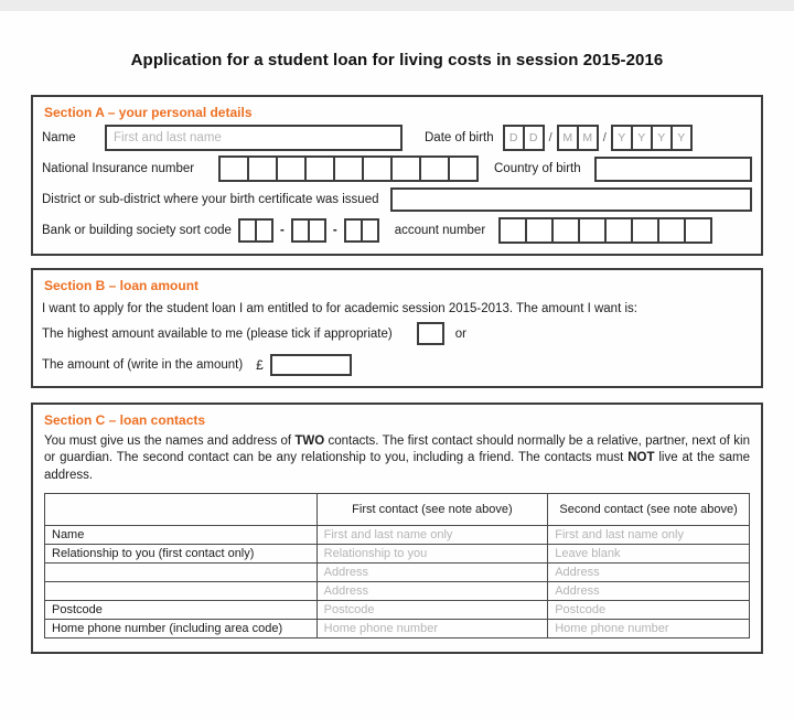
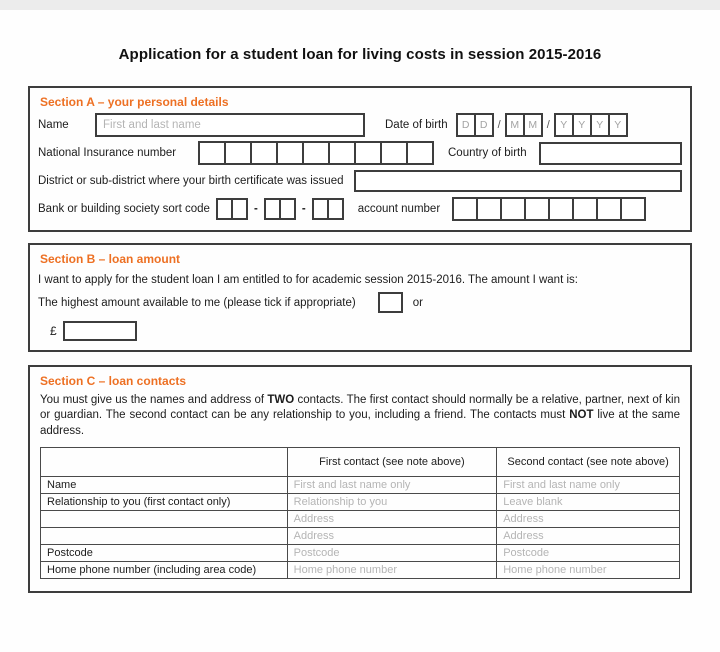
  Application for a student loan for living costs in session 2015-2016
  Section A – your personal details
  Name
  First and last name
  Date of birth
  D
  D
  /
  M
  M
  /
  Y
  Y
  Y
  Y
  National Insurance number
  Country of birth
  District or sub-district where your birth certificate was issued
  Bank or building society sort code
  -
  -
  account number
  Section B – loan amount
- I want to apply for the student loan I am entitled to for academic session 2015-2013. The amount I want is:
+ I want to apply for the student loan I am entitled to for academic session 2015-2016. The amount I want is:
  The highest amount available to me (please tick if appropriate)
  or
- The amount of (write in the amount)
  £
  Section C – loan contacts
  You must give us the names and address of TWO contacts. The first contact should normally be a relative, partner, next of kin or guardian. The second contact can be any relationship to you, including a friend. The contacts must NOT live at the same address.
  	First contact (see note above)	Second contact (see note above)
  Name	First and last name only	First and last name only
  Relationship to you (first contact only)	Relationship to you	Leave blank
  	Address	Address
  	Address	Address
  Postcode	Postcode	Postcode
  Home phone number (including area code)	Home phone number	Home phone number
